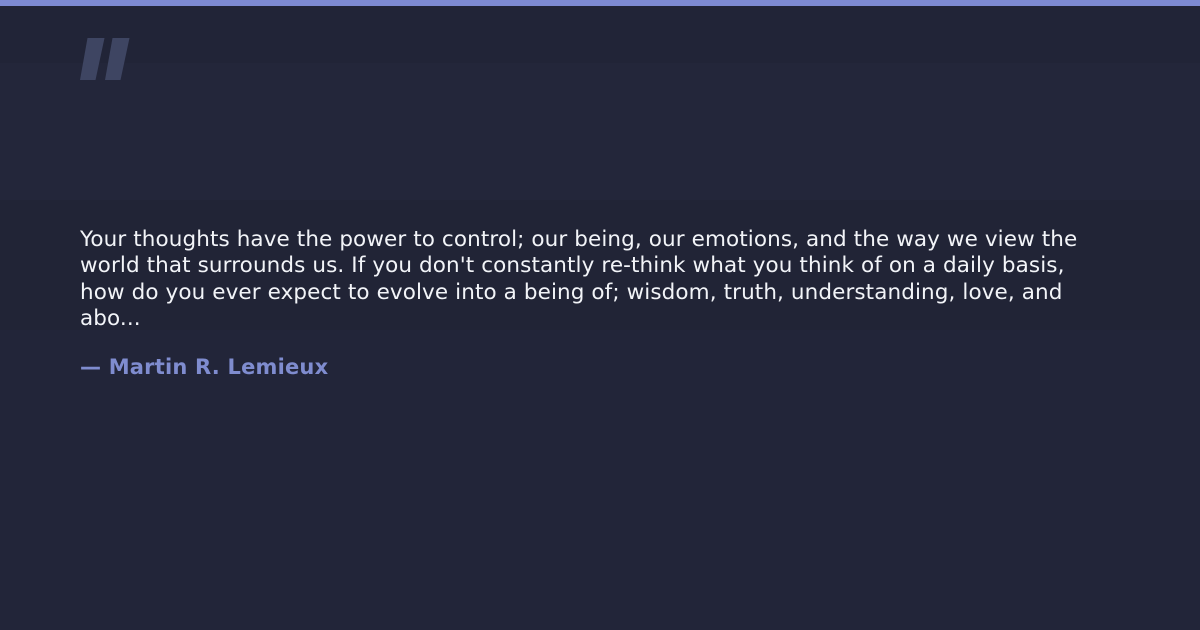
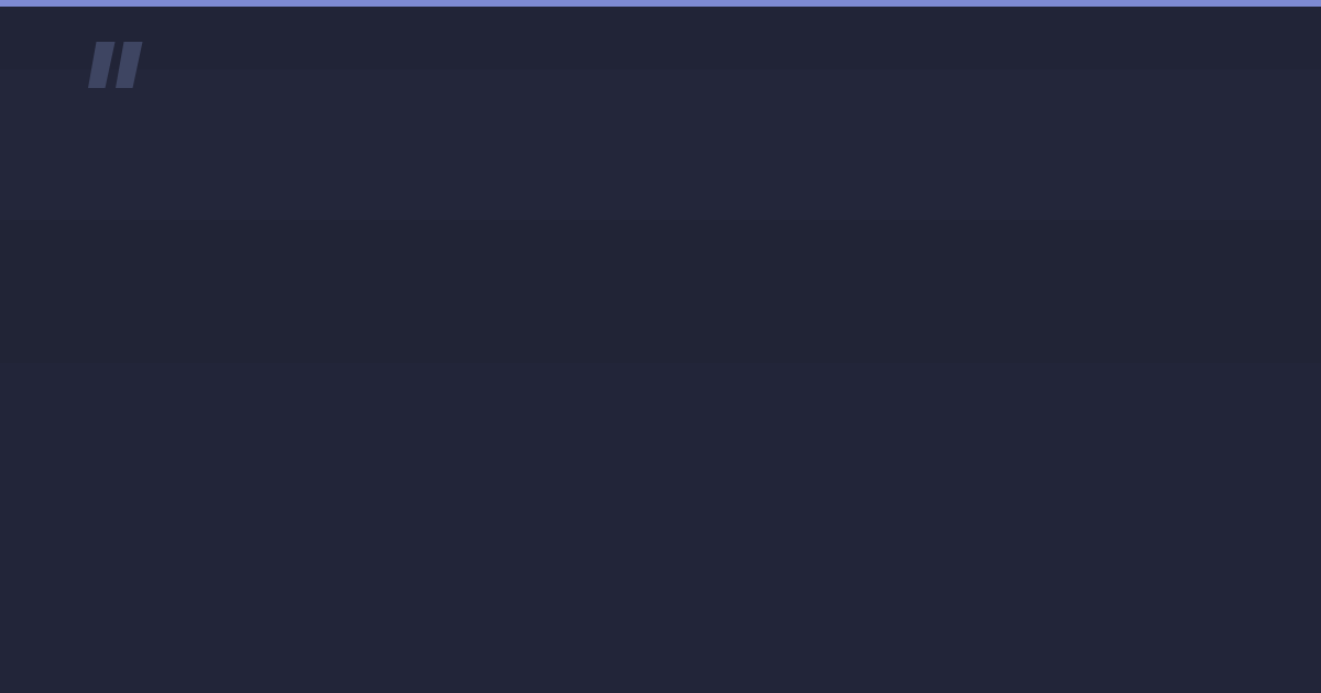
- Your thoughts have the power to control; our being, our emotions, and the way we view the world that surrounds us. If you don't constantly re-think what you think of on a daily basis, how do you ever expect to evolve into a being of; wisdom, truth, understanding, love, and abo...
- — Martin R. Lemieux
